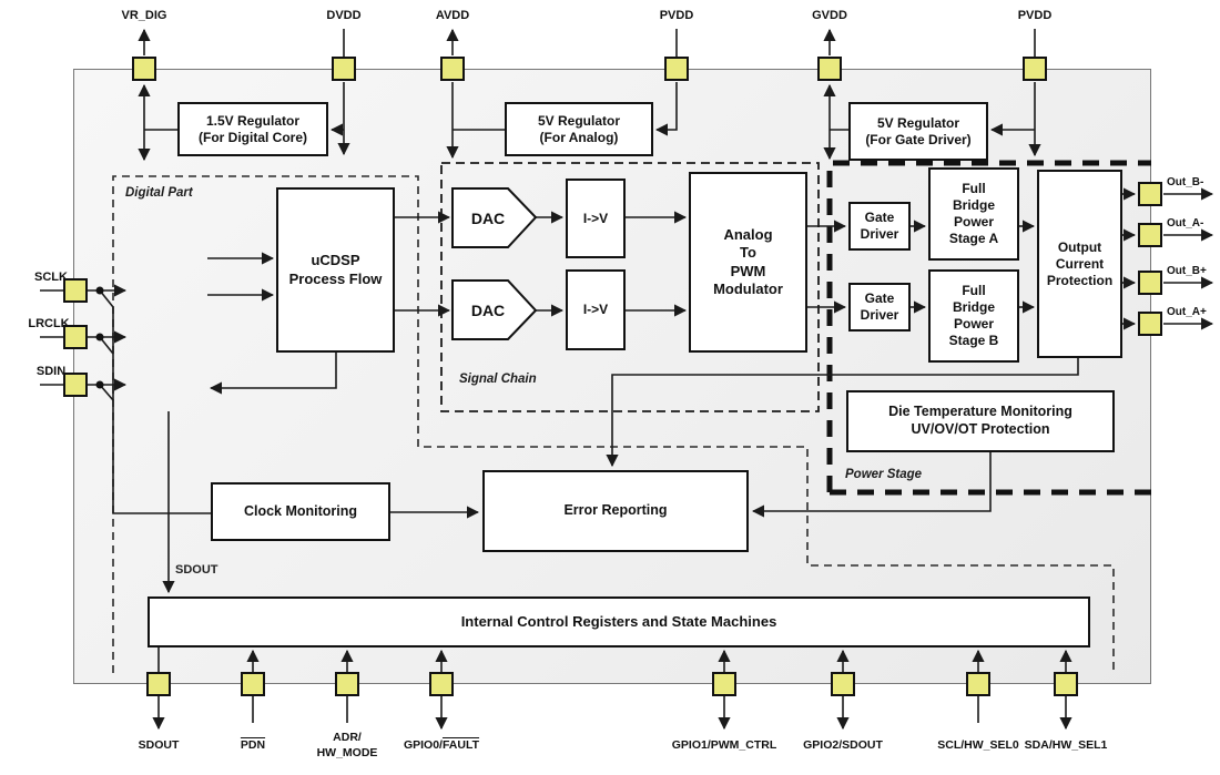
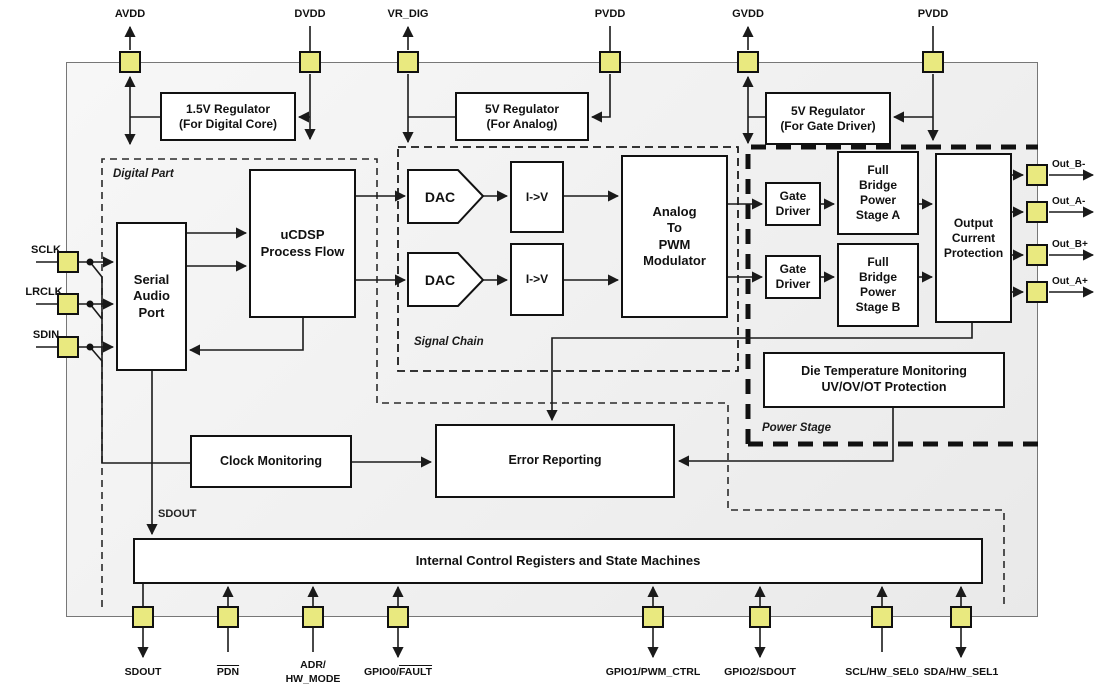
  Digital Part
  Signal Chain
  Power Stage
  1.5V Regulator
  (For Digital Core)
  5V Regulator
  (For Analog)
  5V Regulator
  (For Gate Driver)
+ Serial
+ Audio
+ Port
  uCDSP
  Process Flow
  DAC
  DAC
  I->V
  I->V
  Analog
  To
  PWM
  Modulator
  Gate
  Driver
  Gate
  Driver
  Full
  Bridge
  Power
  Stage A
  Full
  Bridge
  Power
  Stage B
  Output Current Protection
  Die Temperature Monitoring
  UV/OV/OT Protection
  Clock Monitoring
  Error Reporting
  Internal Control Registers and State Machines
  SDOUT
- VR_DIG
+ AVDD
  DVDD
- AVDD
+ VR_DIG
  PVDD
  GVDD
  PVDD
  SCLK
  LRCLK
  SDIN
  Out_B-
  Out_A-
  Out_B+
  Out_A+
  SDOUT
  PDN
  ADR/
  HW_MODE
  GPIO0/FAULT
  GPIO1/PWM_CTRL
  GPIO2/SDOUT
  SCL/HW_SEL0
  SDA/HW_SEL1
